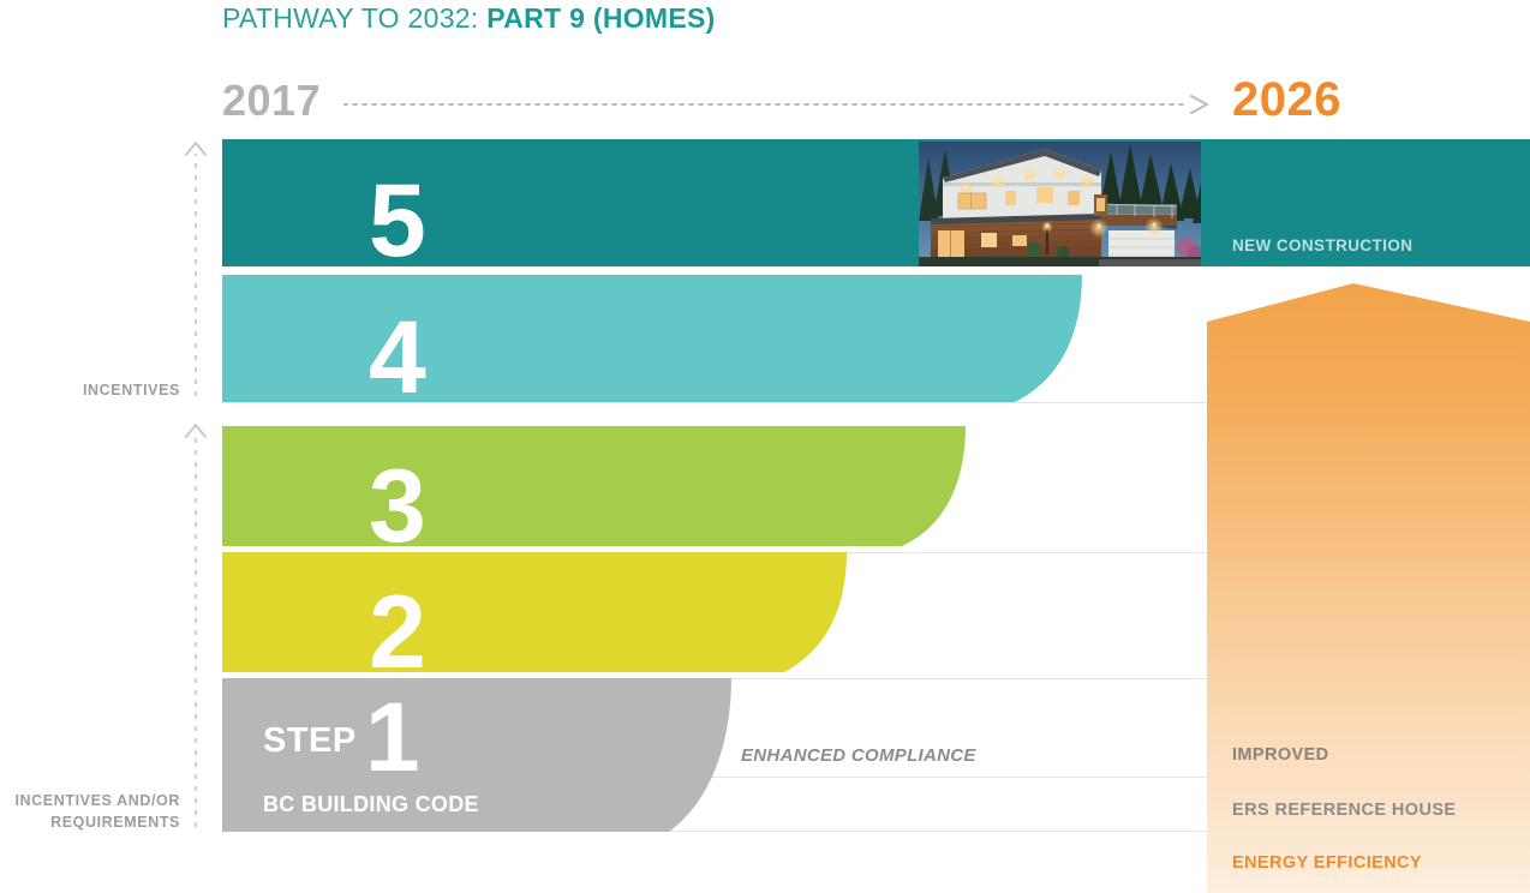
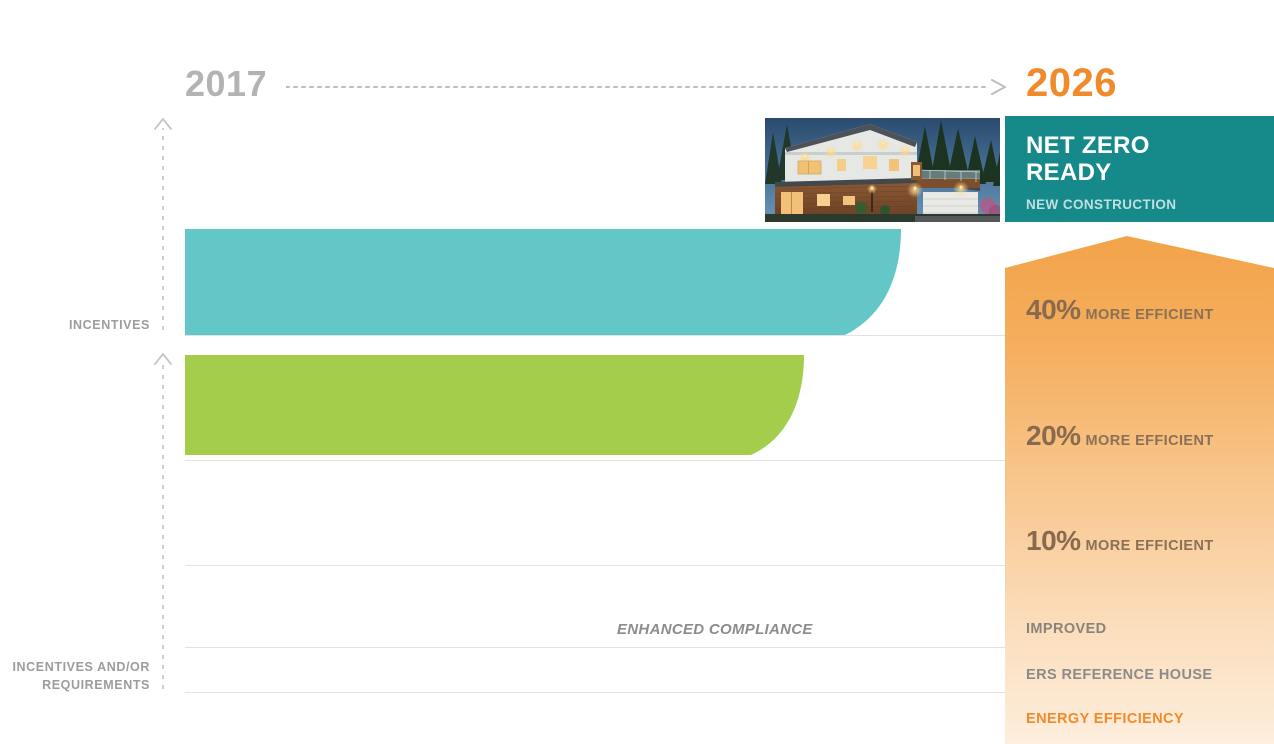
- PATHWAY TO 2032: PART 9 (HOMES)
  2017
  2026
  INCENTIVES
  INCENTIVES AND/OR
  REQUIREMENTS
- 5
- 4
- 3
- 2
- STEP
- 1
- BC BUILDING CODE
  ENHANCED COMPLIANCE
+ NET ZERO
+ READY
  NEW CONSTRUCTION
+ 40% MORE EFFICIENT
+ 20% MORE EFFICIENT
+ 10% MORE EFFICIENT
  IMPROVED
  ERS REFERENCE HOUSE
  ENERGY EFFICIENCY
